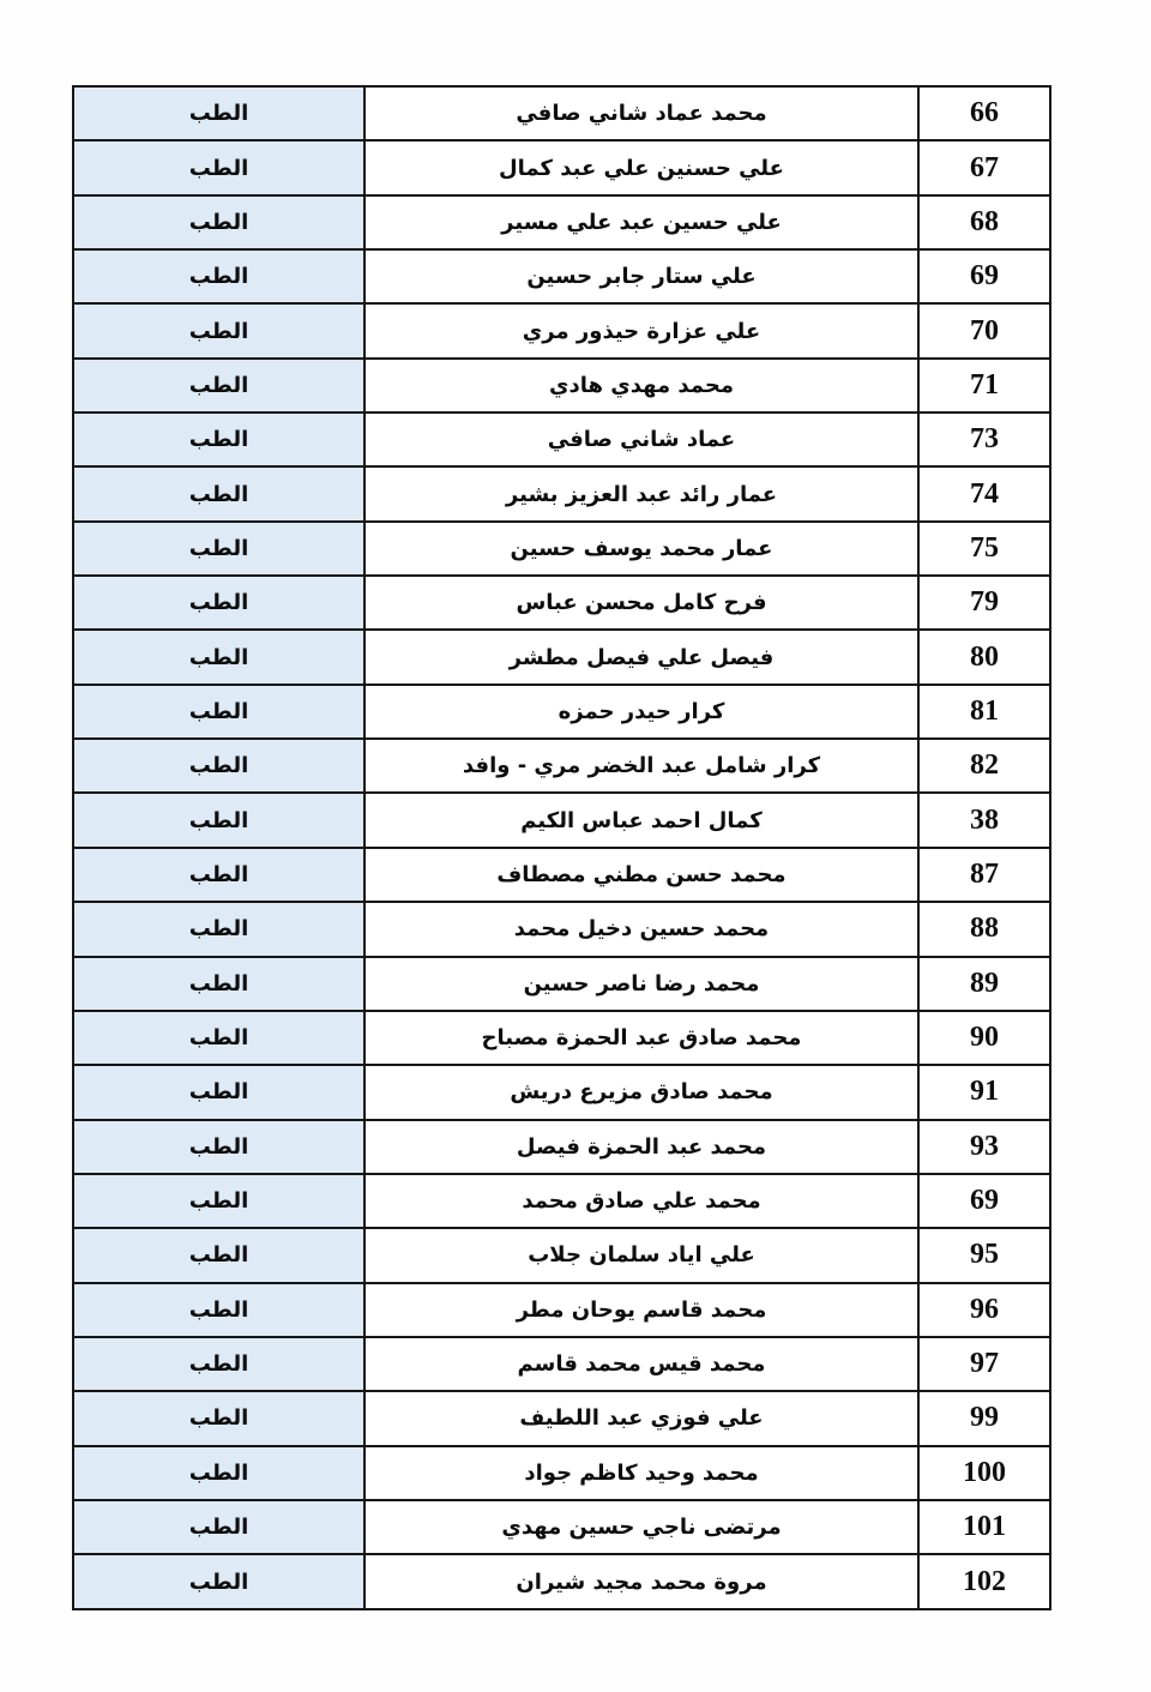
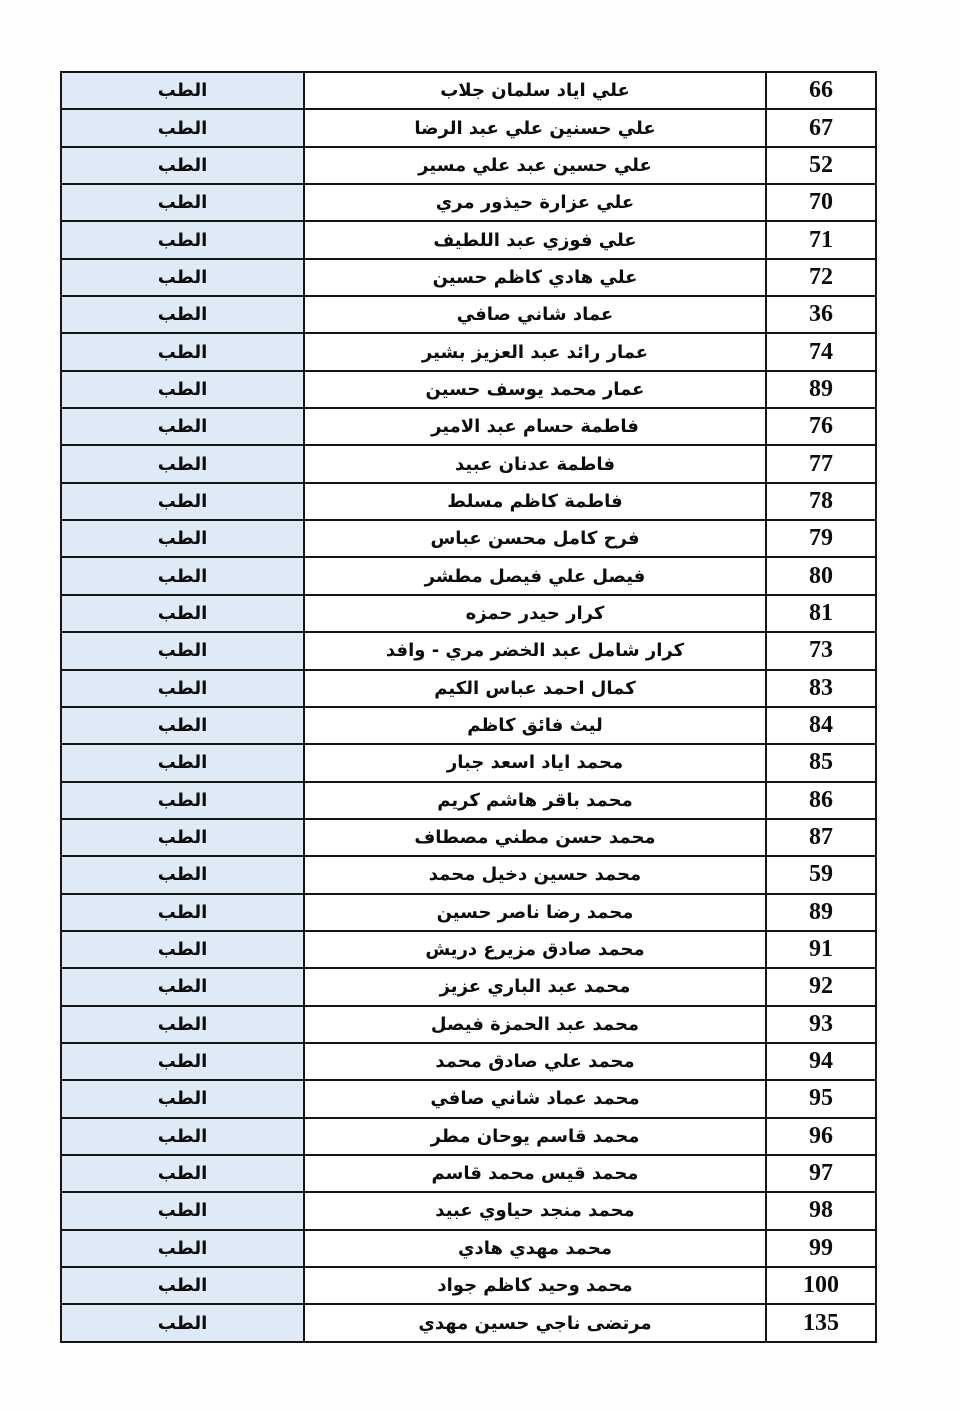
- 66	محمد عماد شاني صافي	الطب
+ 66	علي اياد سلمان جلاب	الطب
- 67	علي حسنين علي عبد كمال	الطب
+ 67	علي حسنين علي عبد الرضا	الطب
- 68	علي حسين عبد علي مسير	الطب
+ 52	علي حسين عبد علي مسير	الطب
- 69	علي ستار جابر حسين	الطب
  70	علي عزارة حيذور مري	الطب
- 71	محمد مهدي هادي	الطب
+ 71	علي فوزي عبد اللطيف	الطب
+ 72	علي هادي كاظم حسين	الطب
- 73	عماد شاني صافي	الطب
+ 36	عماد شاني صافي	الطب
  74	عمار رائد عبد العزيز بشير	الطب
- 75	عمار محمد يوسف حسين	الطب
+ 89	عمار محمد يوسف حسين	الطب
+ 76	فاطمة حسام عبد الامير	الطب
+ 77	فاطمة عدنان عبيد	الطب
+ 78	فاطمة كاظم مسلط	الطب
  79	فرح كامل محسن عباس	الطب
  80	فيصل علي فيصل مطشر	الطب
  81	كرار حيدر حمزه	الطب
- 82	كرار شامل عبد الخضر مري - وافد	الطب
+ 73	كرار شامل عبد الخضر مري - وافد	الطب
- 38	كمال احمد عباس الكيم	الطب
+ 83	كمال احمد عباس الكيم	الطب
+ 84	ليث فائق كاظم	الطب
+ 85	محمد اياد اسعد جبار	الطب
+ 86	محمد باقر هاشم كريم	الطب
  87	محمد حسن مطني مصطاف	الطب
- 88	محمد حسين دخيل محمد	الطب
+ 59	محمد حسين دخيل محمد	الطب
  89	محمد رضا ناصر حسين	الطب
- 90	محمد صادق عبد الحمزة مصباح	الطب
  91	محمد صادق مزيرع دريش	الطب
+ 92	محمد عبد الباري عزيز	الطب
  93	محمد عبد الحمزة فيصل	الطب
- 69	محمد علي صادق محمد	الطب
+ 94	محمد علي صادق محمد	الطب
- 95	علي اياد سلمان جلاب	الطب
+ 95	محمد عماد شاني صافي	الطب
  96	محمد قاسم يوحان مطر	الطب
  97	محمد قيس محمد قاسم	الطب
+ 98	محمد منجد حياوي عبيد	الطب
- 99	علي فوزي عبد اللطيف	الطب
+ 99	محمد مهدي هادي	الطب
  100	محمد وحيد كاظم جواد	الطب
- 101	مرتضى ناجي حسين مهدي	الطب
+ 135	مرتضى ناجي حسين مهدي	الطب
- 102	مروة محمد مجيد شيران	الطب
